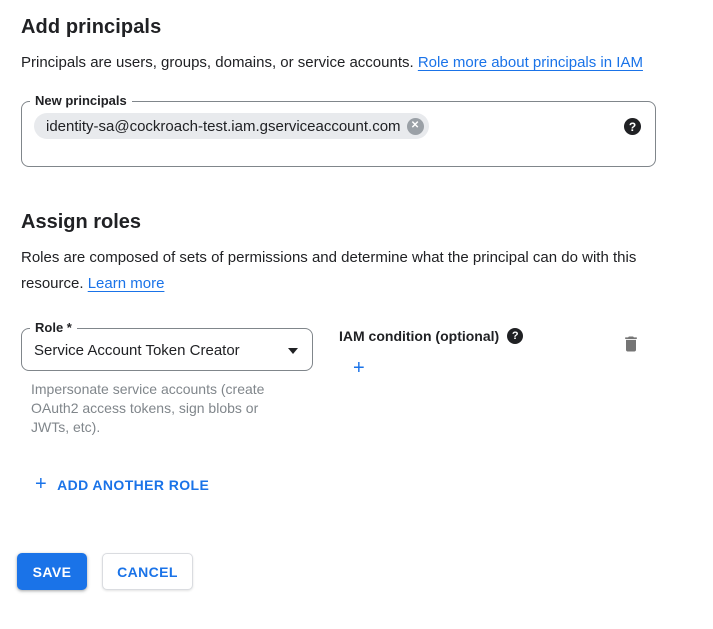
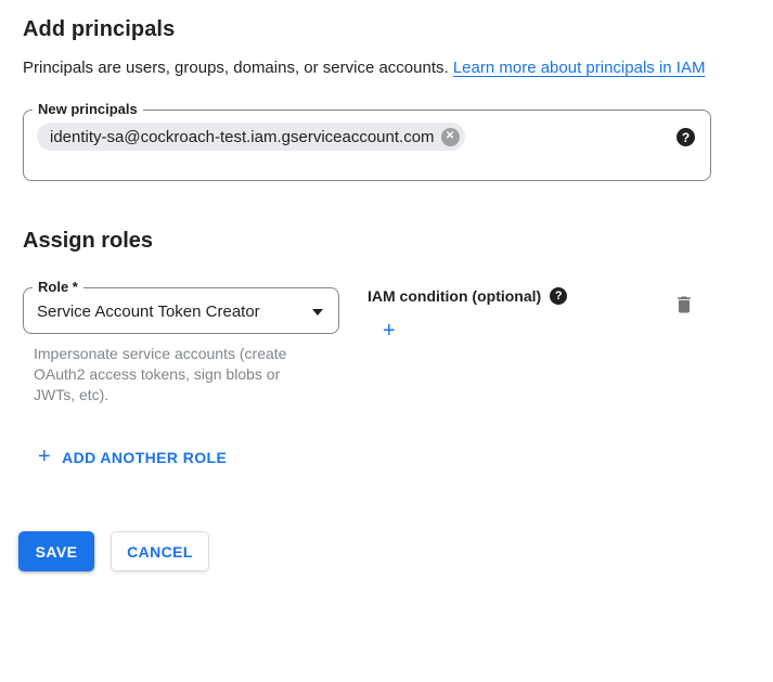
  Add principals
- Principals are users, groups, domains, or service accounts. Role more about principals in IAM
+ Principals are users, groups, domains, or service accounts. Learn more about principals in IAM
  New principals
  identity-sa@cockroach-test.iam.gserviceaccount.com
  ✕
  ?
  Assign roles
- Roles are composed of sets of permissions and determine what the principal can do with this resource. Learn more
  Role *
  Service Account Token Creator
  Impersonate service accounts (create OAuth2 access tokens, sign blobs or JWTs, etc).
  IAM condition (optional)
  ?
  +
  +
  ADD ANOTHER ROLE
  SAVE
  CANCEL
